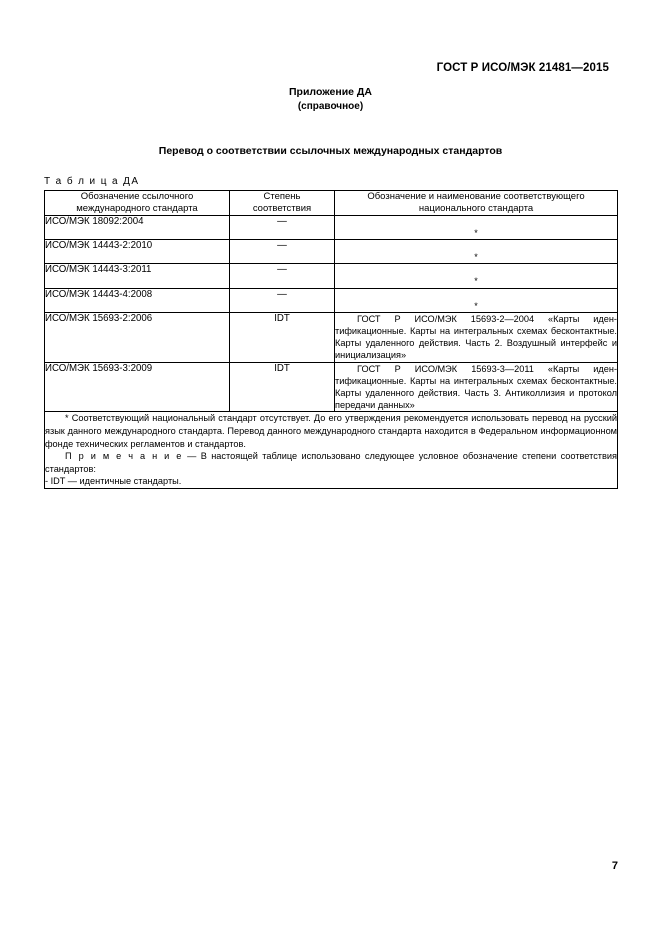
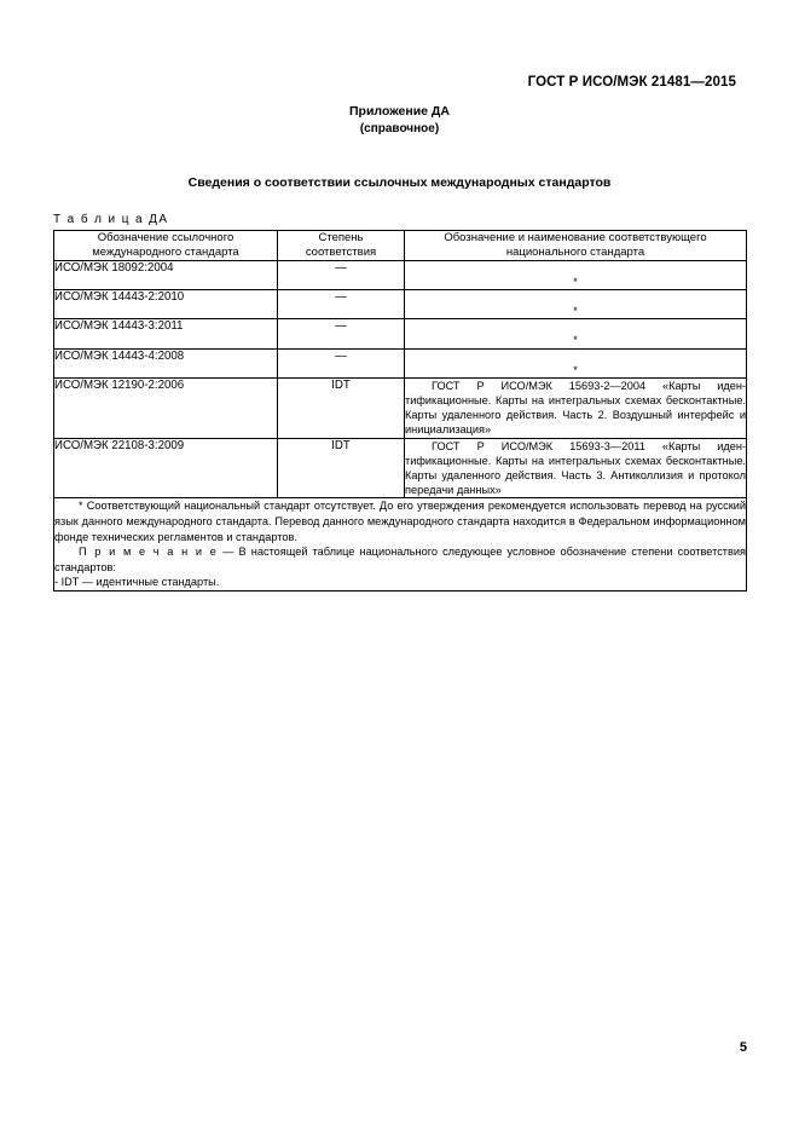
  ГОСТ Р ИСО/МЭК 21481—2015
  Приложение ДА
  (справочное)
- Перевод о соответствии ссылочных международных стандартов
+ Сведения о соответствии ссылочных международных стандартов
  Т а б л и ц а ДА
  Обозначение ссылочного международного стандарта	Степень соответствия	Обозначение и наименование соответствующего национального стандарта
  ИСО/МЭК 18092:2004	—	*
  ИСО/МЭК 14443-2:2010	—	*
  ИСО/МЭК 14443-3:2011	—	*
  ИСО/МЭК 14443-4:2008	—	*
- ИСО/МЭК 15693-2:2006	IDT	ГОСТ Р ИСО/МЭК 15693-2—2004 «Карты иден-тификационные. Карты на интегральных схемах бесконтактные. Карты удаленного действия. Часть 2. Воздушный интерфейс и инициализация»
+ ИСО/МЭК 12190-2:2006	IDT	ГОСТ Р ИСО/МЭК 15693-2—2004 «Карты иден-тификационные. Карты на интегральных схемах бесконтактные. Карты удаленного действия. Часть 2. Воздушный интерфейс и инициализация»
- ИСО/МЭК 15693-3:2009	IDT	ГОСТ Р ИСО/МЭК 15693-3—2011 «Карты иден-тификационные. Карты на интегральных схемах бесконтактные. Карты удаленного действия. Часть 3. Антиколлизия и протокол передачи данных»
+ ИСО/МЭК 22108-3:2009	IDT	ГОСТ Р ИСО/МЭК 15693-3—2011 «Карты иден-тификационные. Карты на интегральных схемах бесконтактные. Карты удаленного действия. Часть 3. Антиколлизия и протокол передачи данных»
- * Соответствующий национальный стандарт отсутствует. До его утверждения рекомендуется использовать перевод на русский язык данного международного стандарта. Перевод данного международного стандарта находится в Федеральном информационном фонде технических регламентов и стандартов. П р и м е ч а н и е — В настоящей таблице использовано следующее условное обозначение степени соответствия стандартов: - IDT — идентичные стандарты.
+ * Соответствующий национальный стандарт отсутствует. До его утверждения рекомендуется использовать перевод на русский язык данного международного стандарта. Перевод данного международного стандарта находится в Федеральном информационном фонде технических регламентов и стандартов. П р и м е ч а н и е — В настоящей таблице национального следующее условное обозначение степени соответствия стандартов: - IDT — идентичные стандарты.
- 7
+ 5
